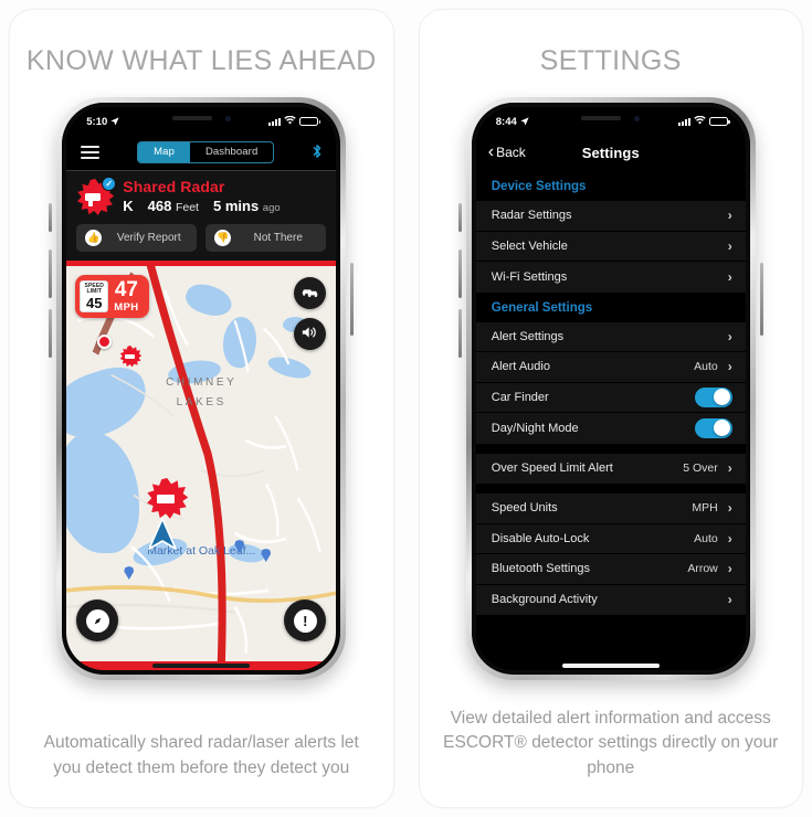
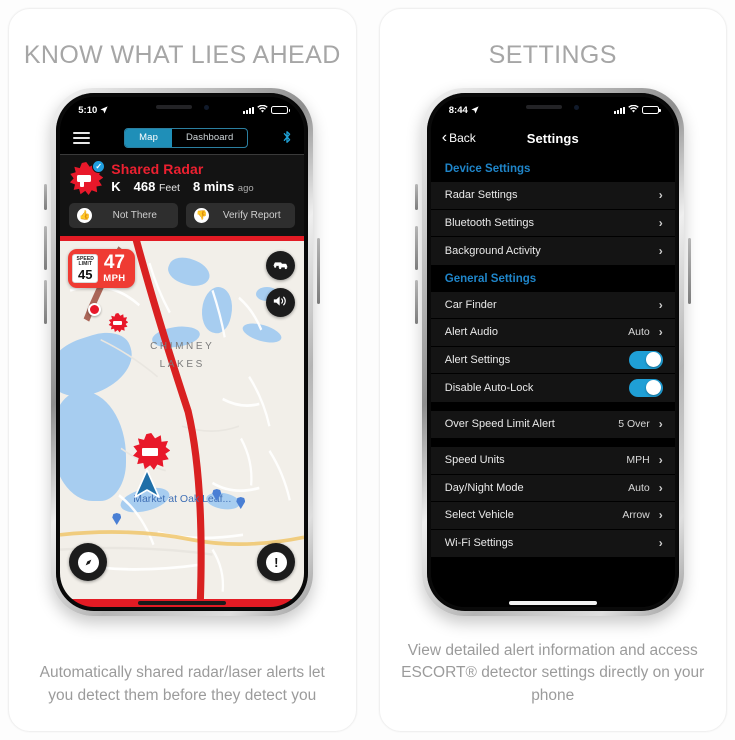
  KNOW WHAT LIES AHEAD
  5:10
  Map
  Dashboard
  ✓
  Shared Radar
  K
  468 Feet
- 5 mins ago
+ 8 mins ago
  👍
- Verify Report
+ Not There
  👎
- Not There
+ Verify Report
  CHIMNEY
  LAKES
  Market at Oak Lef...
  45
  47
  MPH
  !
  Automatically shared radar/laser alerts let you detect them before they detect you
  SETTINGS
  8:44
  ‹
  Back
  Settings
  Device Settings
  Radar Settings
  ›
- Select Vehicle
+ Bluetooth Settings
  ›
- Wi-Fi Settings
+ Background Activity
  ›
  General Settings
- Alert Settings
+ Car Finder
  ›
  Alert Audio
  Auto
  ›
- Car Finder
+ Alert Settings
- Day/Night Mode
+ Disable Auto-Lock
  Over Speed Limit Alert
  5 Over
  ›
  Speed Units
  MPH
  ›
- Disable Auto-Lock
+ Day/Night Mode
  Auto
  ›
- Bluetooth Settings
+ Select Vehicle
  Arrow
  ›
- Background Activity
+ Wi-Fi Settings
  ›
  View detailed alert information and access ESCORT® detector settings directly on your phone
